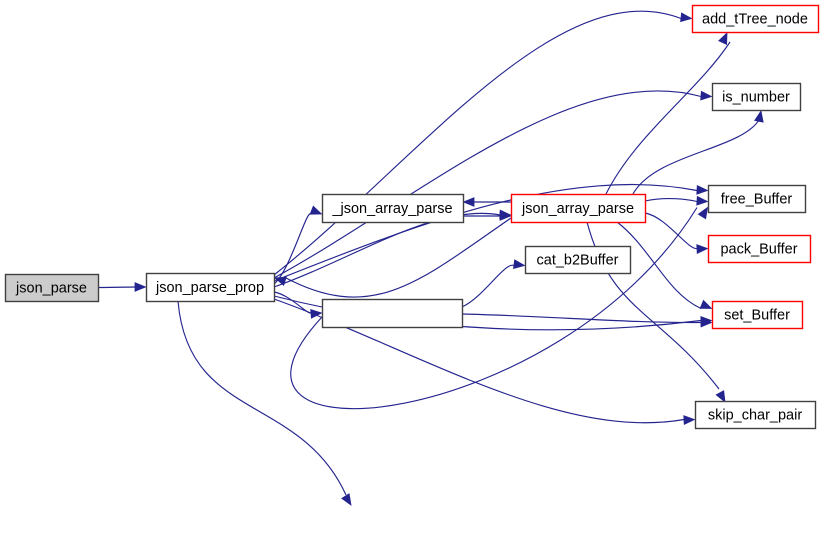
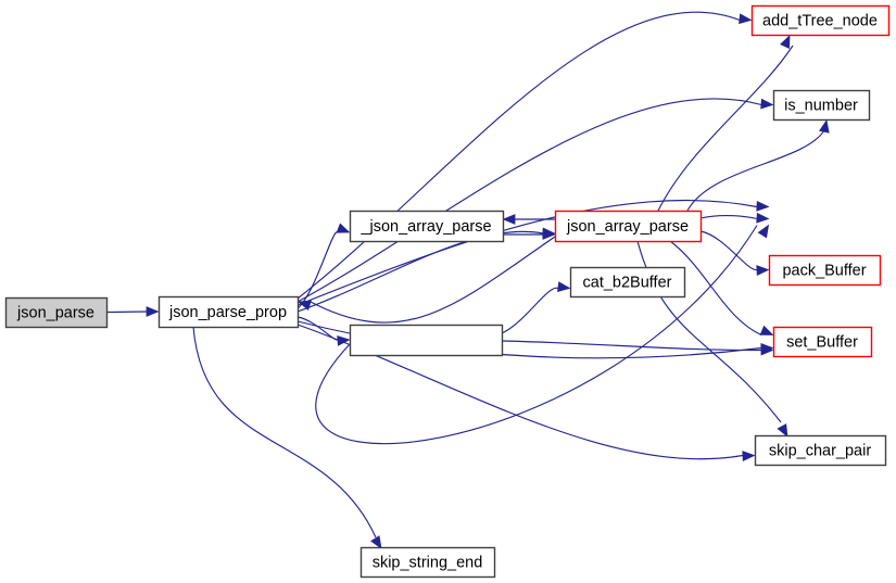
  json_parse
  json_parse_prop
  _json_array_parse
  json_array_parse
  cat_b2Buffer
  add_tTree_node
  is_number
- free_Buffer
  pack_Buffer
  set_Buffer
  skip_char_pair
+ skip_string_end
